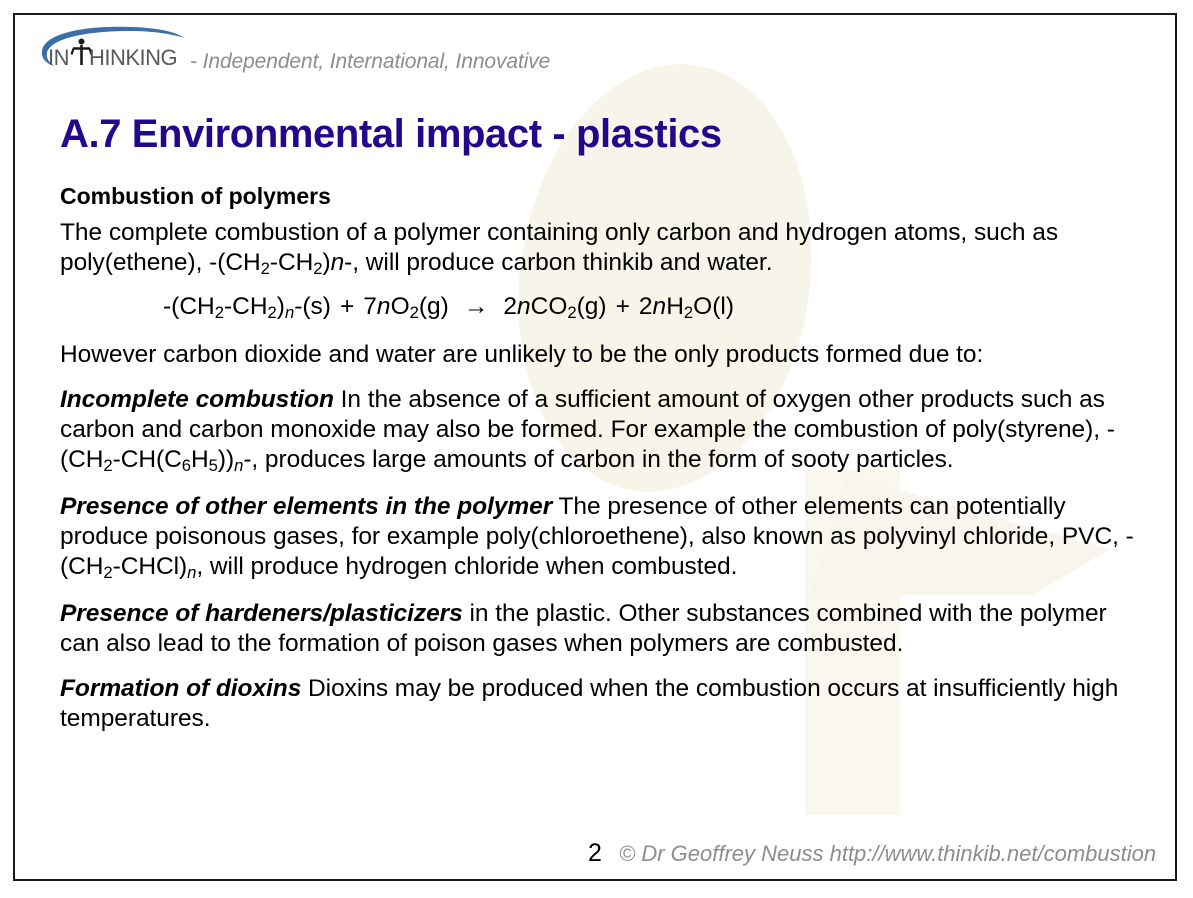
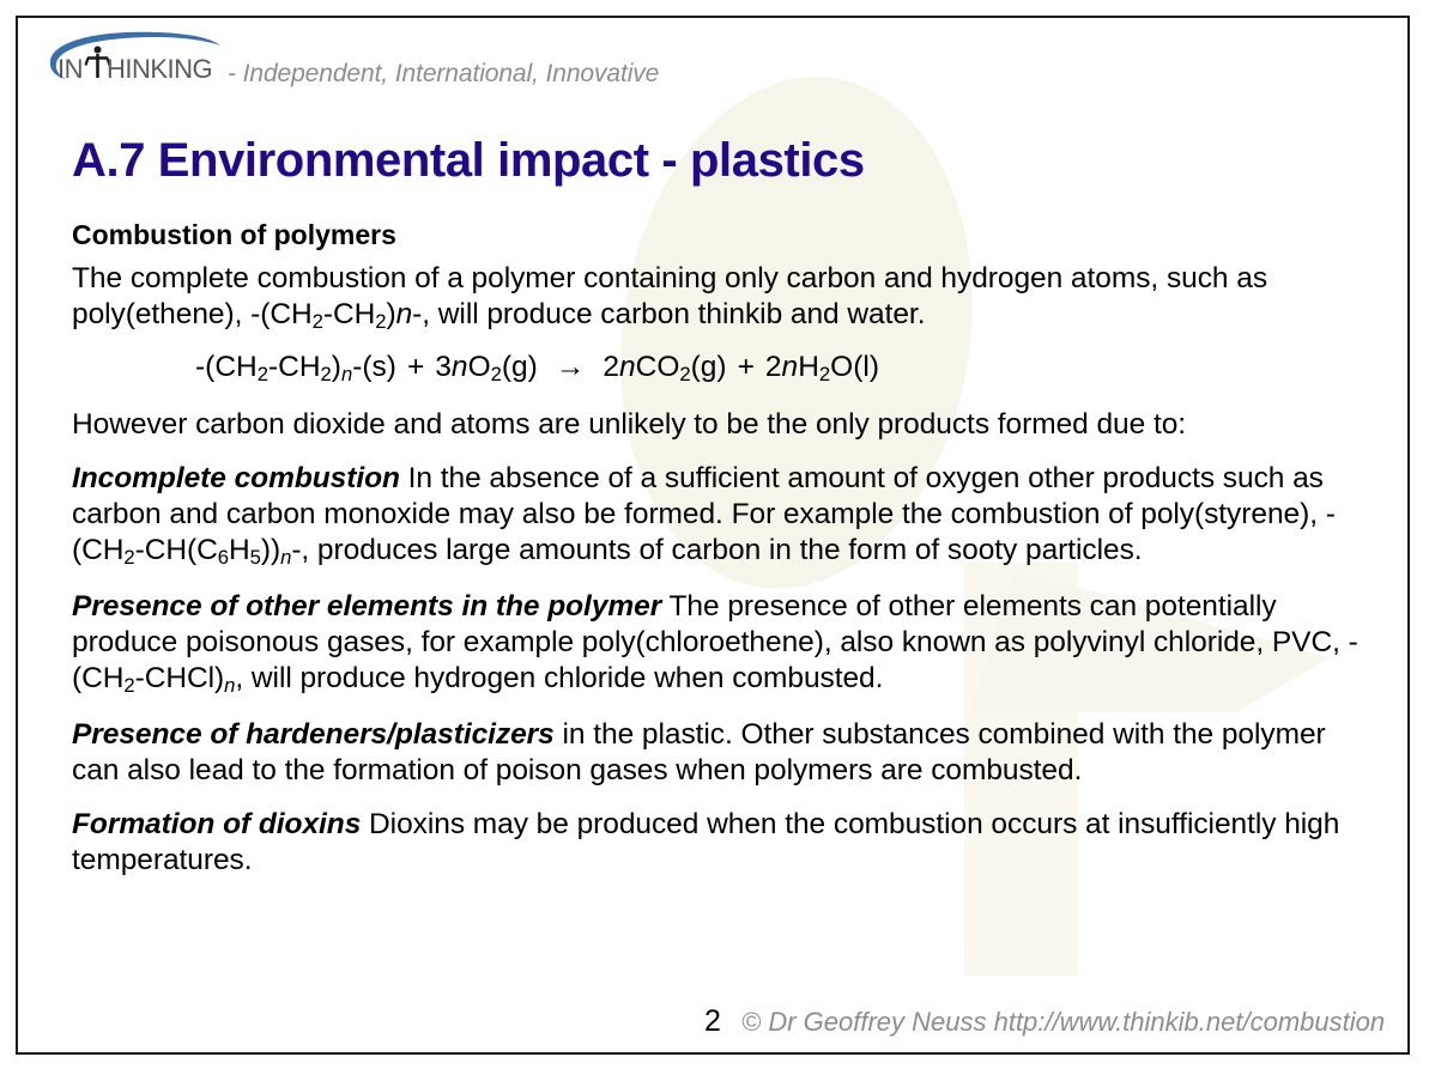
  IN
  HINKING
  - Independent, International, Innovative
  A.7 Environmental impact - plastics
  Combustion of polymers
  The complete combustion of a polymer containing only carbon and hydrogen atoms, such as poly(ethene), -(CH2-CH2)n-, will produce carbon thinkib and water.
- -(CH2-CH2)n-(s) + 7nO2(g) → 2nCO2(g) + 2nH2O(l)
+ -(CH2-CH2)n-(s) + 3nO2(g) → 2nCO2(g) + 2nH2O(l)
- However carbon dioxide and water are unlikely to be the only products formed due to:
+ However carbon dioxide and atoms are unlikely to be the only products formed due to:
  Incomplete combustion In the absence of a sufficient amount of oxygen other products such as carbon and carbon monoxide may also be formed. For example the combustion of poly(styrene), -(CH2-CH(C6H5))n-, produces large amounts of carbon in the form of sooty particles.
  Presence of other elements in the polymer The presence of other elements can potentially produce poisonous gases, for example poly(chloroethene), also known as polyvinyl chloride, PVC, -(CH2-CHCl)n, will produce hydrogen chloride when combusted.
  Presence of hardeners/plasticizers in the plastic. Other substances combined with the polymer can also lead to the formation of poison gases when polymers are combusted.
  Formation of dioxins Dioxins may be produced when the combustion occurs at insufficiently high temperatures.
  2
  © Dr Geoffrey Neuss http://www.thinkib.net/combustion
